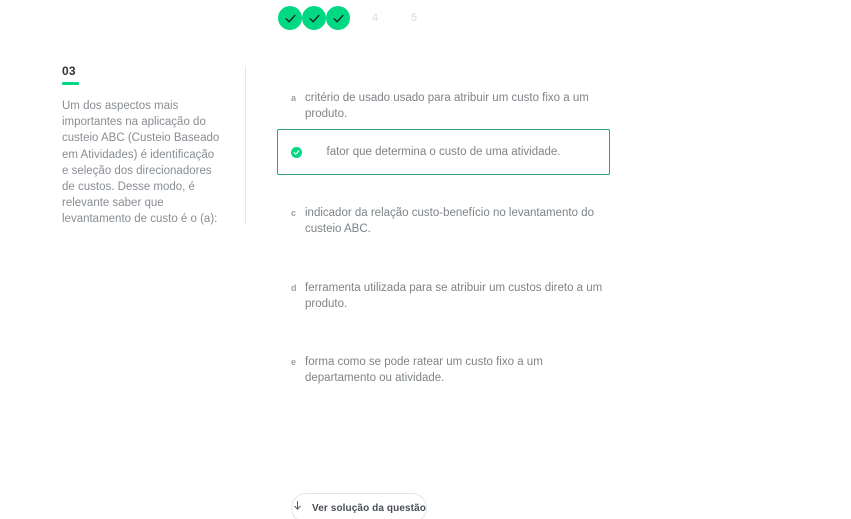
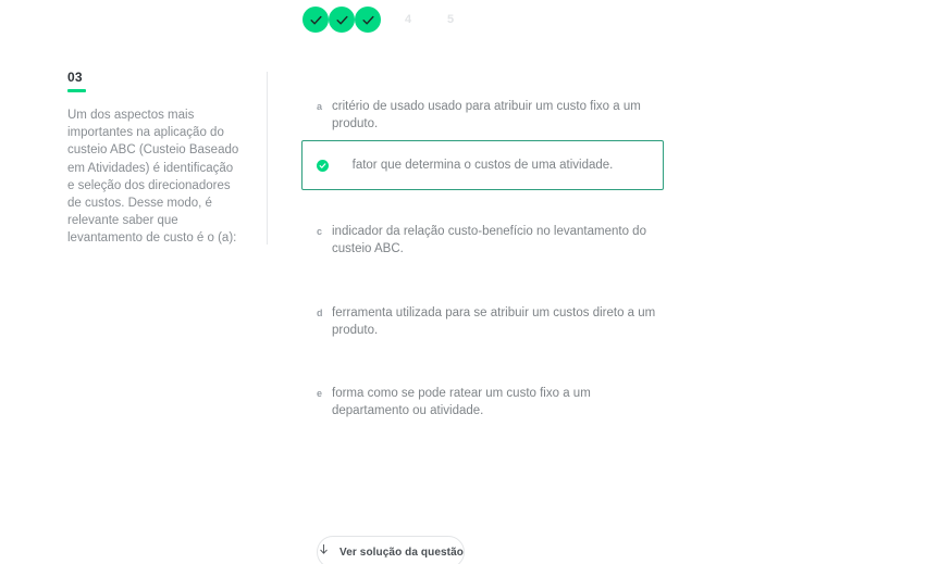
  4
  5
  03
  Um dos aspectos mais importantes na aplicação do custeio ABC (Custeio Baseado em Atividades) é identificação e seleção dos direcionadores de custos. Desse modo, é relevante saber que levantamento de custo é o (a):
  a
  critério de usado usado para atribuir um custo fixo a um produto.
- fator que determina o custo de uma atividade.
+ fator que determina o custos de uma atividade.
  c
  indicador da relação custo-benefício no levantamento do custeio ABC.
  d
  ferramenta utilizada para se atribuir um custos direto a um produto.
  e
  forma como se pode ratear um custo fixo a um departamento ou atividade.
  Ver solução da questão
